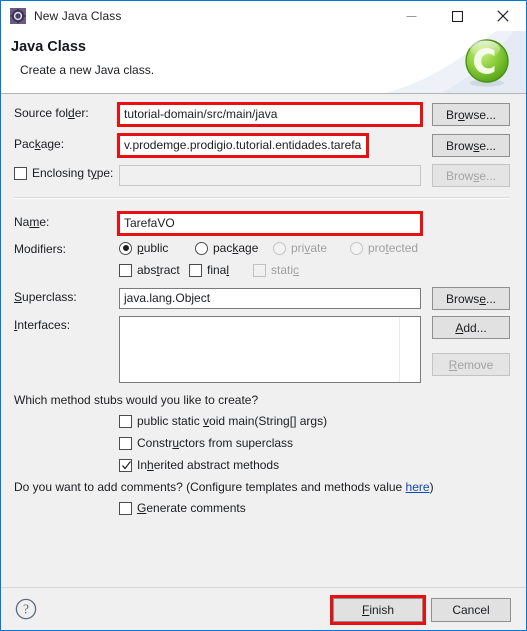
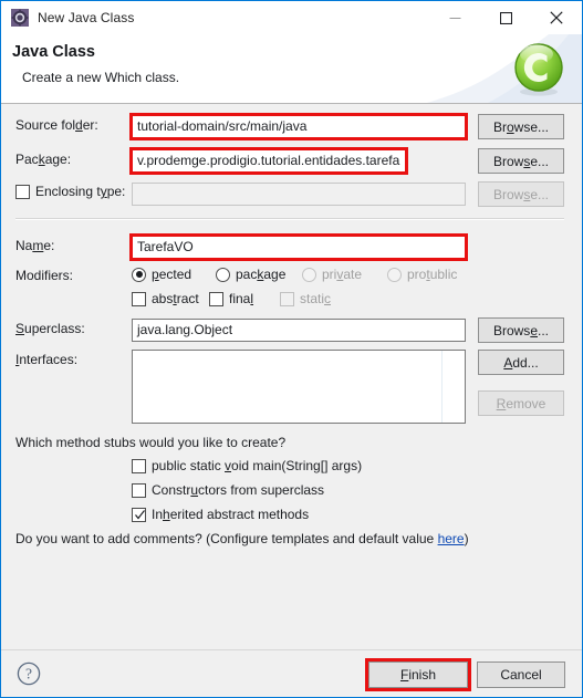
  New Java Class
  Java Class
- Create a new Java class.
+ Create a new Which class.
  Source folder:
  tutorial-domain/src/main/java
  Browse...
  Package:
  v.prodemge.prodigio.tutorial.entidades.tarefa
  Browse...
  Enclosing type:
  Browse...
  Name:
  TarefaVO
  Modifiers:
- public
+ pected
  package
  private
- protected
+ protublic
  abstract
  final
  static
  Superclass:
  java.lang.Object
  Browse...
  Interfaces:
  Add...
  Remove
  Which method stubs would you like to create?
  public static void main(String[] args)
  Constructors from superclass
  Inherited abstract methods
- Do you want to add comments? (Configure templates and methods value here)
+ Do you want to add comments? (Configure templates and default value here)
- Generate comments
  ?
  Finish
  Cancel
